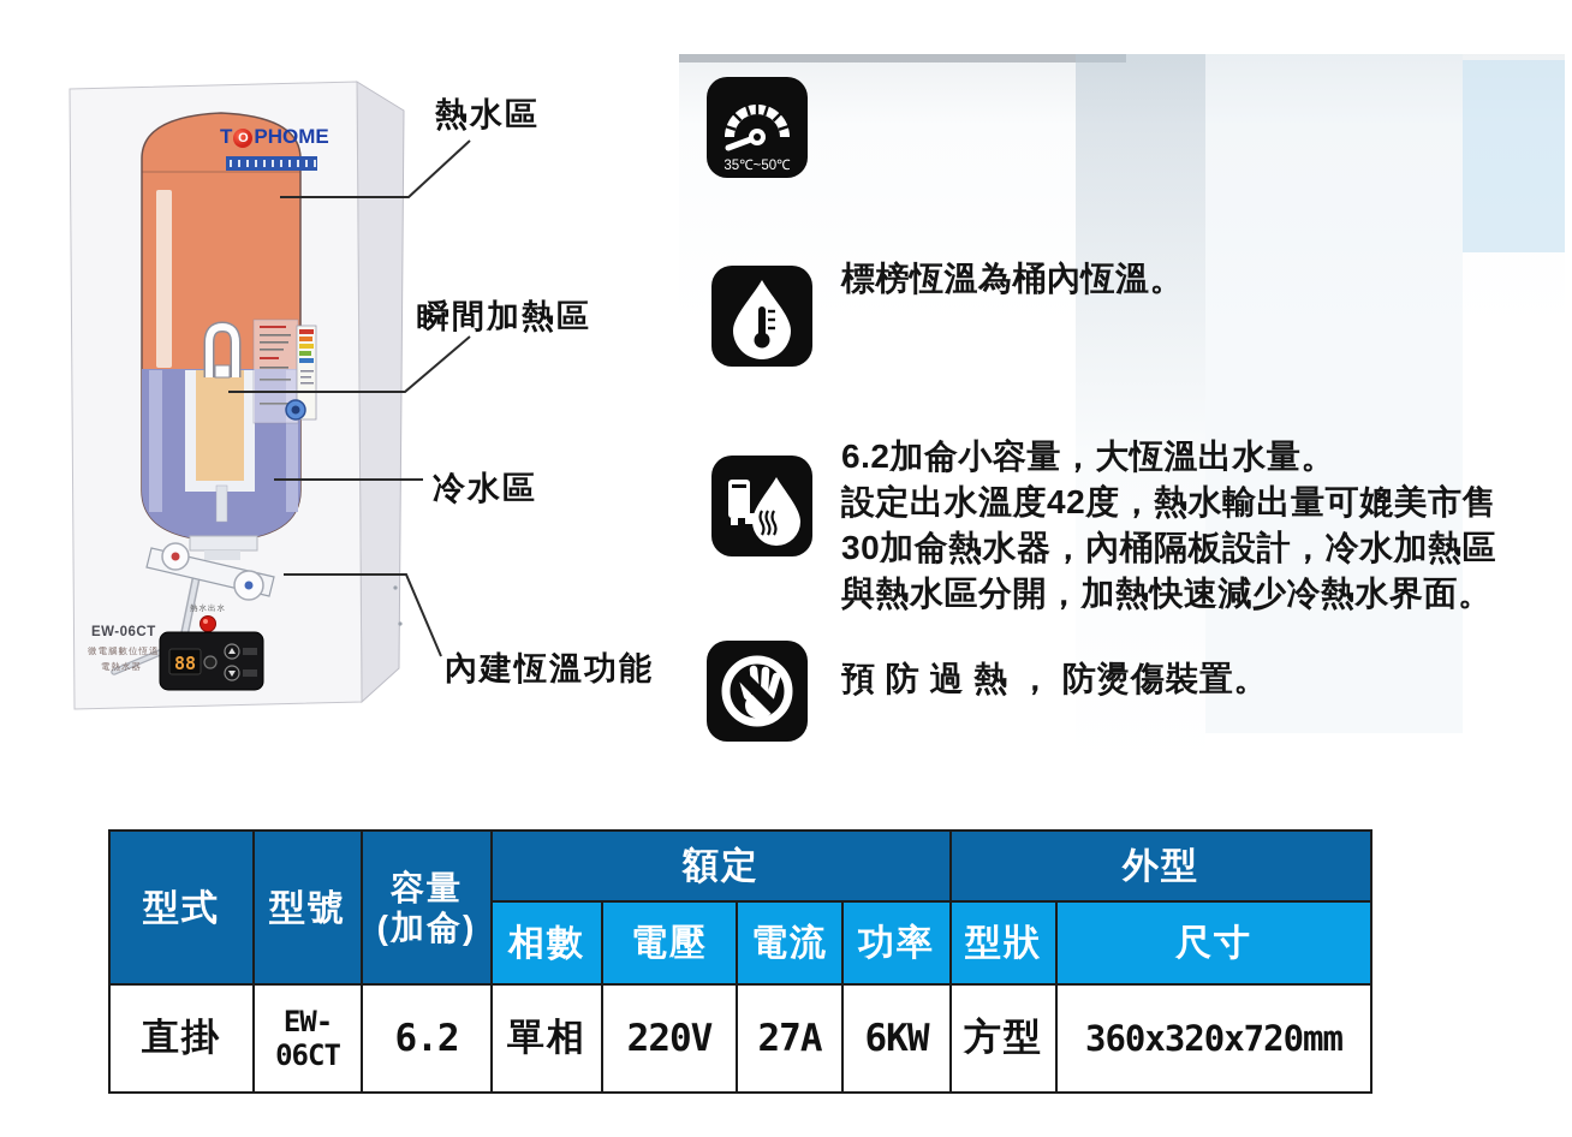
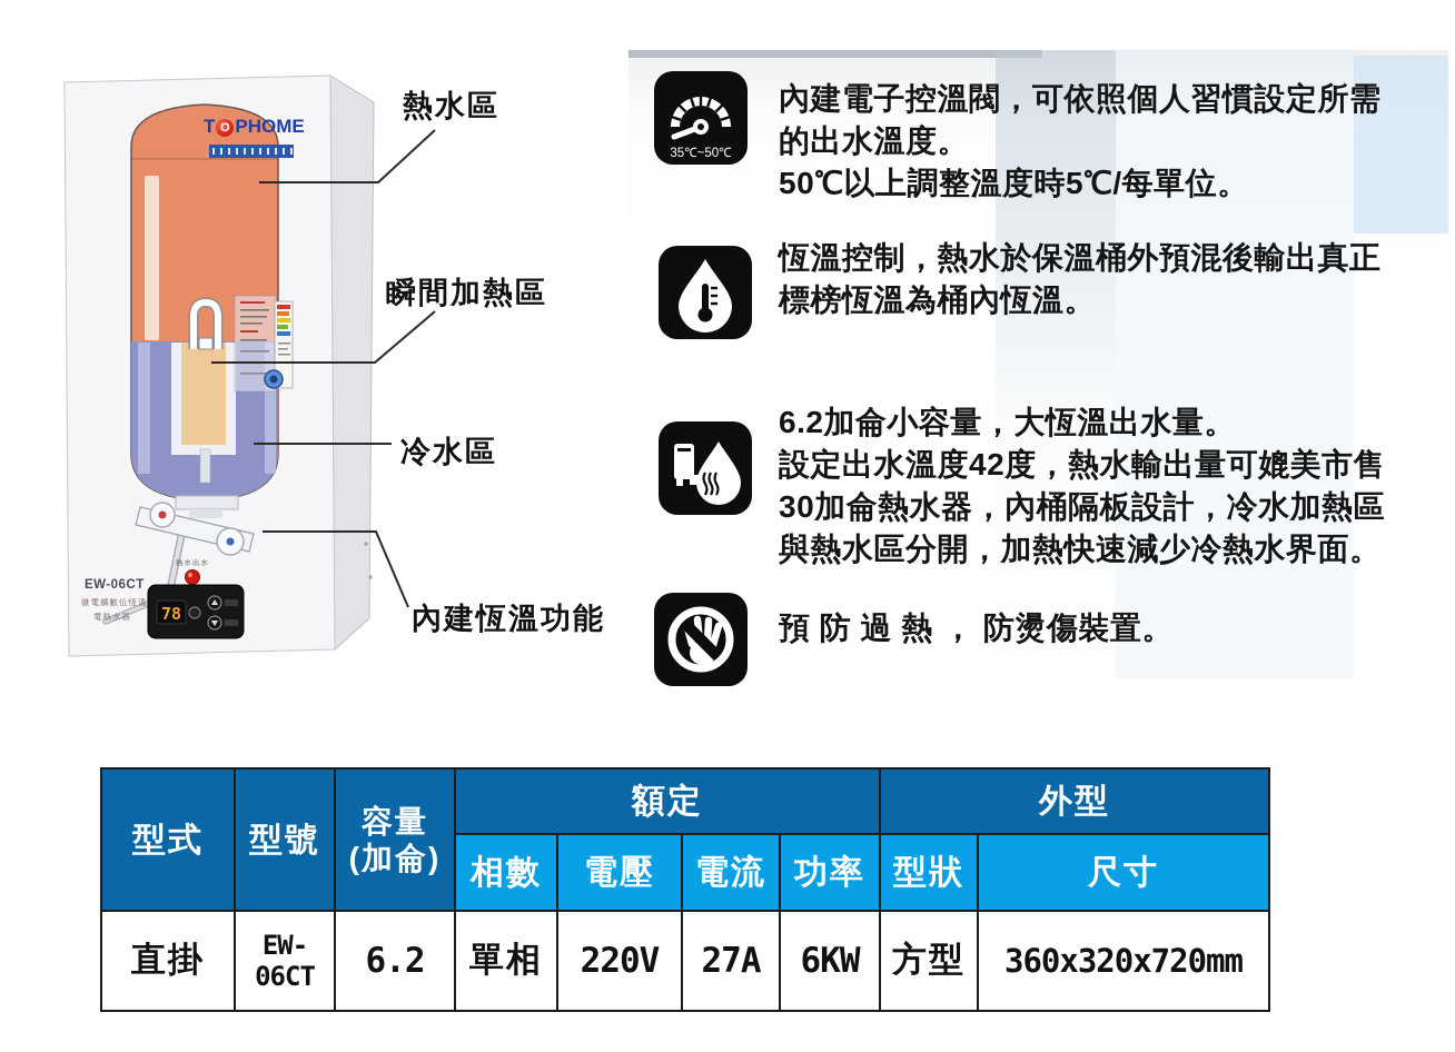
- 88
+ 78
  T O PHOME
  EW-06CT
  微電腦數位恆溫
  電熱水器
  熱水區
  瞬間加熱區
  冷水區
  內建恆溫功能
  35℃~50℃
+ 內建電子控溫閥，可依照個人習慣設定所需
+ 的出水溫度。
+ 50℃以上調整溫度時5℃/每單位。
+ 恆溫控制，熱水於保溫桶外預混後輸出真正
  標榜恆溫為桶內恆溫。
  6.2加侖小容量，大恆溫出水量。
  設定出水溫度42度，熱水輸出量可媲美市售
  30加侖熱水器，內桶隔板設計，冷水加熱區
  與熱水區分開，加熱快速減少冷熱水界面。
  預 防 過 熱 ， 防燙傷裝置。
  型式	型號	容量 (加侖)	額定	外型
  相數	電壓	電流	功率	型狀	尺寸
  直掛	EW-06CT	6.2	單相	220V	27A	6KW	方型	360x320x720mm
